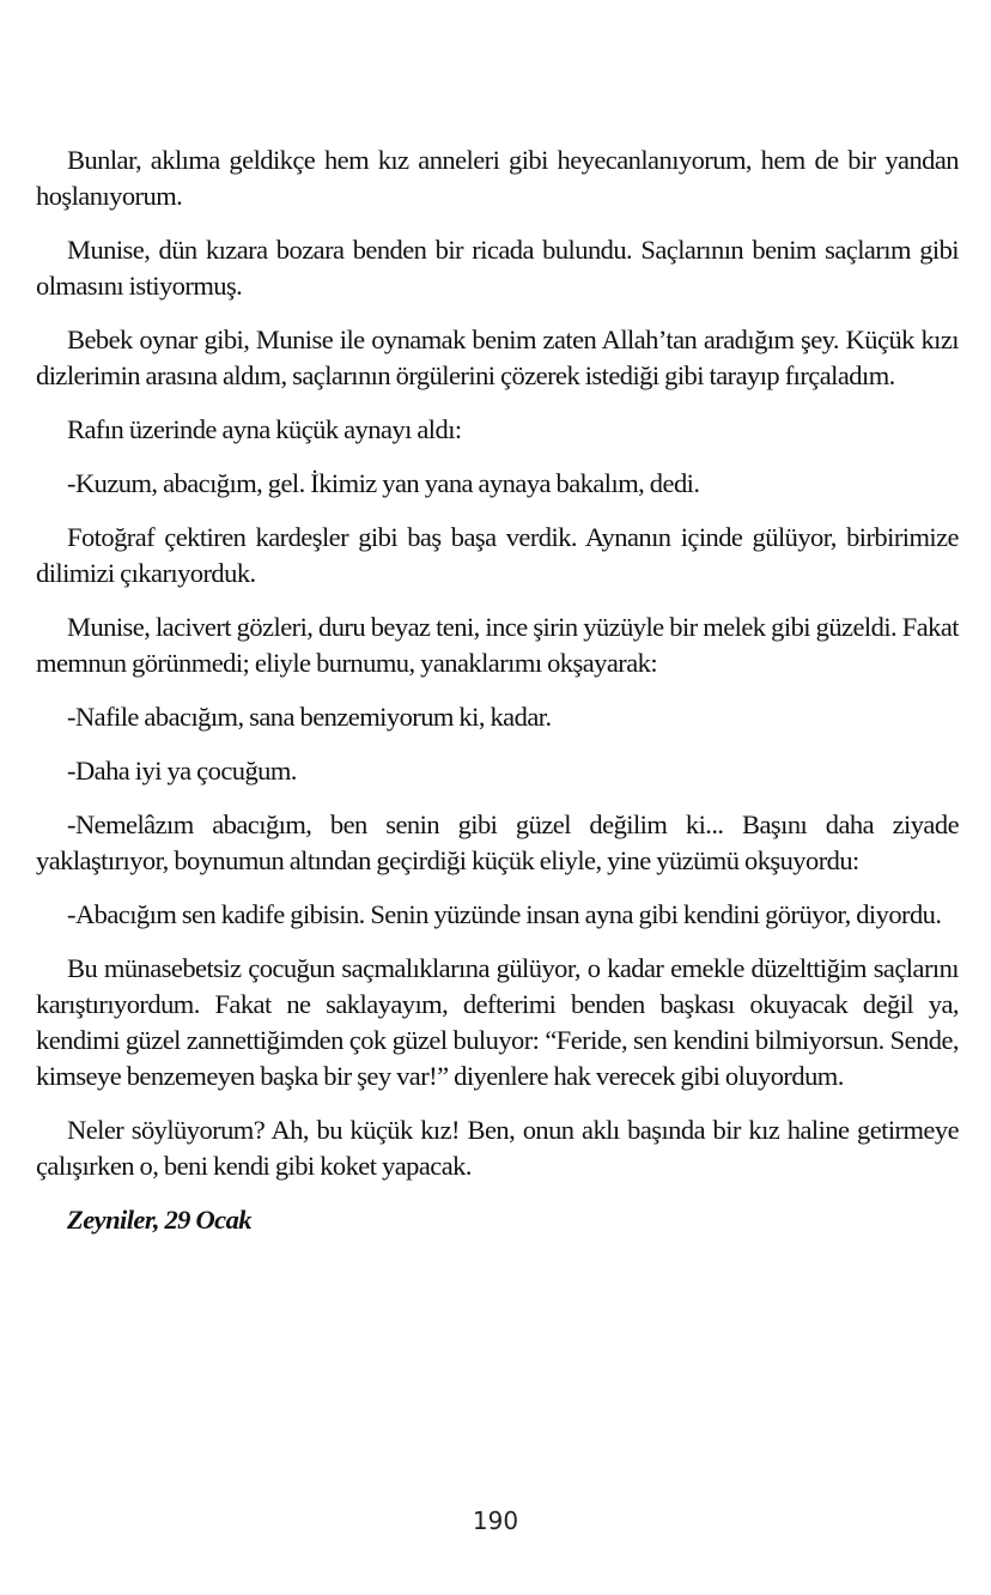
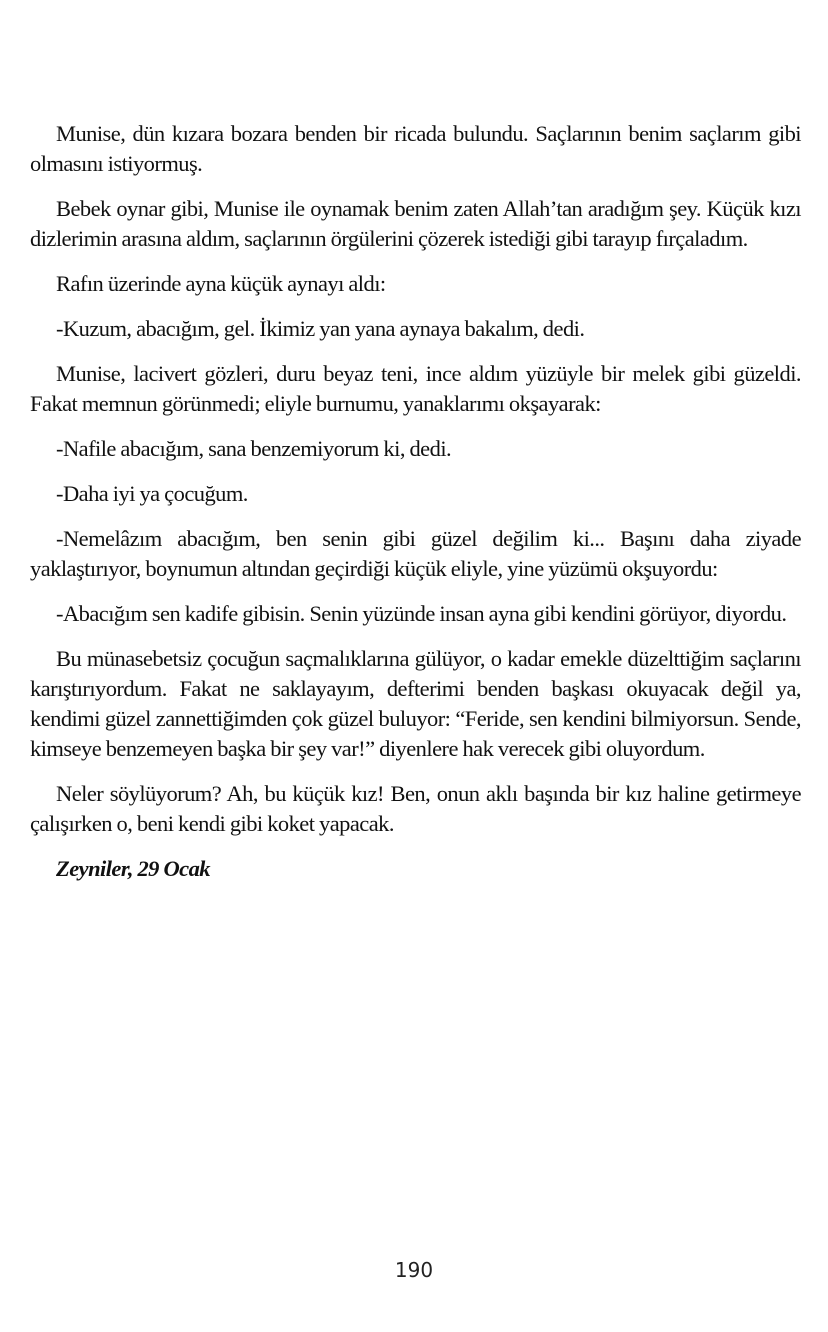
- Bunlar, aklıma geldikçe hem kız anneleri gibi heyecanlanıyorum, hem de bir yandan hoşlanıyorum.
  Munise, dün kızara bozara benden bir ricada bulundu. Saçlarının benim saçlarım gibi olmasını istiyormuş.
  Bebek oynar gibi, Munise ile oynamak benim zaten Allah’tan aradığım şey. Küçük kızı dizlerimin arasına aldım, saçlarının örgülerini çözerek istediği gibi tarayıp fırçaladım.
  Rafın üzerinde ayna küçük aynayı aldı:
  -Kuzum, abacığım, gel. İkimiz yan yana aynaya bakalım, dedi.
- Fotoğraf çektiren kardeşler gibi baş başa verdik. Aynanın içinde gülüyor, birbirimize dilimizi çıkarıyorduk.
- Munise, lacivert gözleri, duru beyaz teni, ince şirin yüzüyle bir melek gibi güzeldi. Fakat memnun görünmedi; eliyle burnumu, yanaklarımı okşayarak:
+ Munise, lacivert gözleri, duru beyaz teni, ince aldım yüzüyle bir melek gibi güzeldi. Fakat memnun görünmedi; eliyle burnumu, yanaklarımı okşayarak:
- -Nafile abacığım, sana benzemiyorum ki, kadar.
+ -Nafile abacığım, sana benzemiyorum ki, dedi.
  -Daha iyi ya çocuğum.
  -Nemelâzım abacığım, ben senin gibi güzel değilim ki... Başını daha ziyade yaklaştırıyor, boynumun altından geçirdiği küçük eliyle, yine yüzümü okşuyordu:
  -Abacığım sen kadife gibisin. Senin yüzünde insan ayna gibi kendini görüyor, diyordu.
  Bu münasebetsiz çocuğun saçmalıklarına gülüyor, o kadar emekle düzelttiğim saçlarını karıştırıyordum. Fakat ne saklayayım, defterimi benden başkası okuyacak değil ya, kendimi güzel zannettiğimden çok güzel buluyor: “Feride, sen kendini bilmiyorsun. Sende, kimseye benzemeyen başka bir şey var!” diyenlere hak verecek gibi oluyordum.
  Neler söylüyorum? Ah, bu küçük kız! Ben, onun aklı başında bir kız haline getirmeye çalışırken o, beni kendi gibi koket yapacak.
  Zeyniler, 29 Ocak
  190
